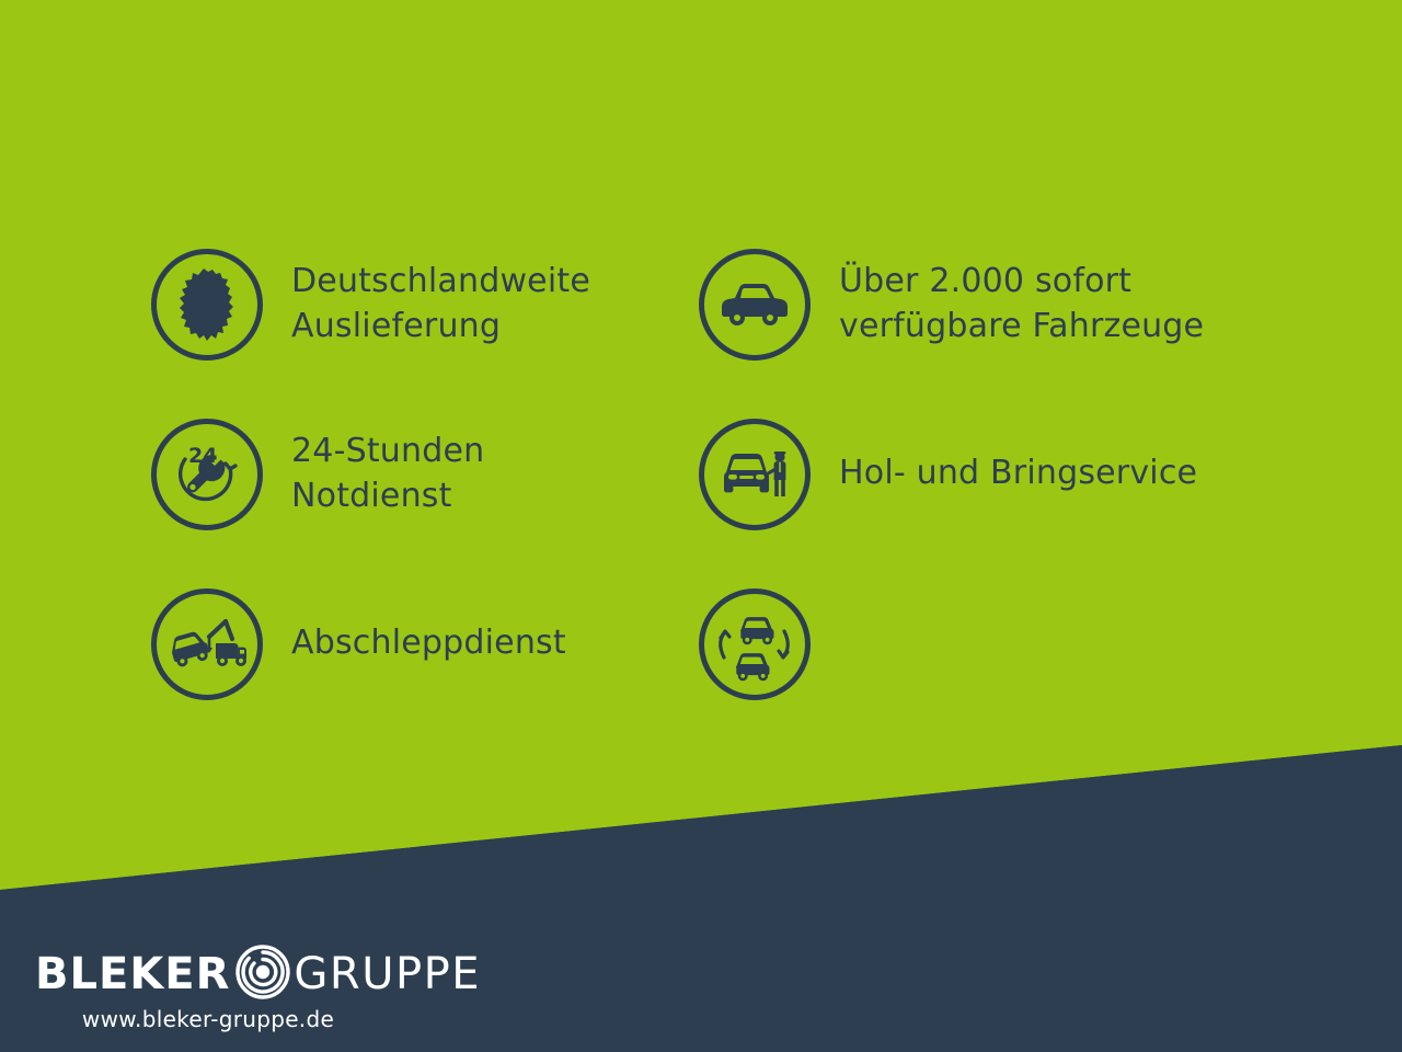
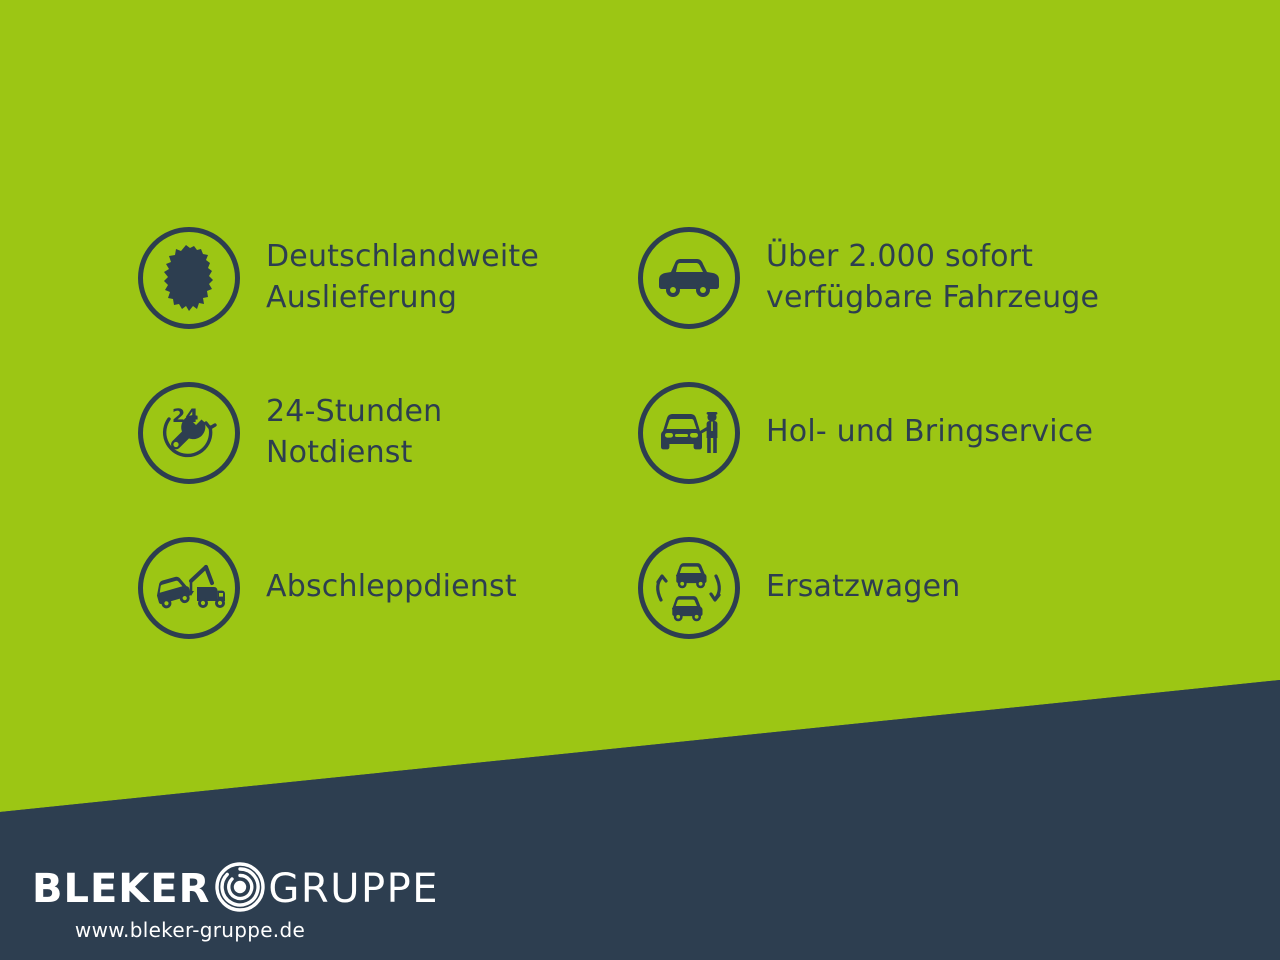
  Deutschlandweite
  Auslieferung
  Über 2.000 sofort
  verfügbare Fahrzeuge
  24-Stunden
  Notdienst
  Hol- und Bringservice
  Abschleppdienst
+ Ersatzwagen
  BLEKER
  GRUPPE
  www.bleker-gruppe.de
